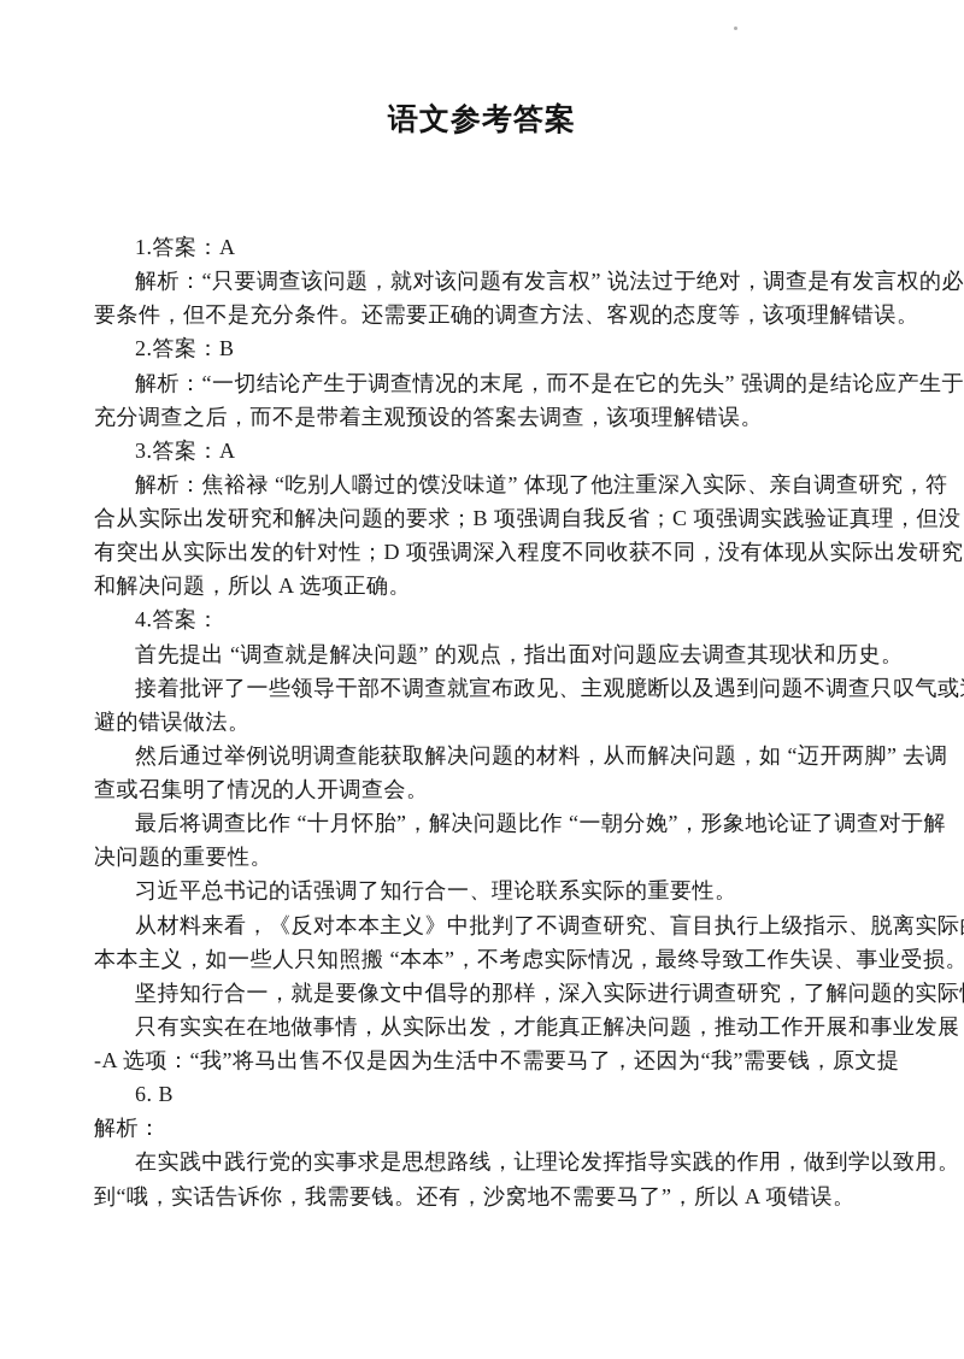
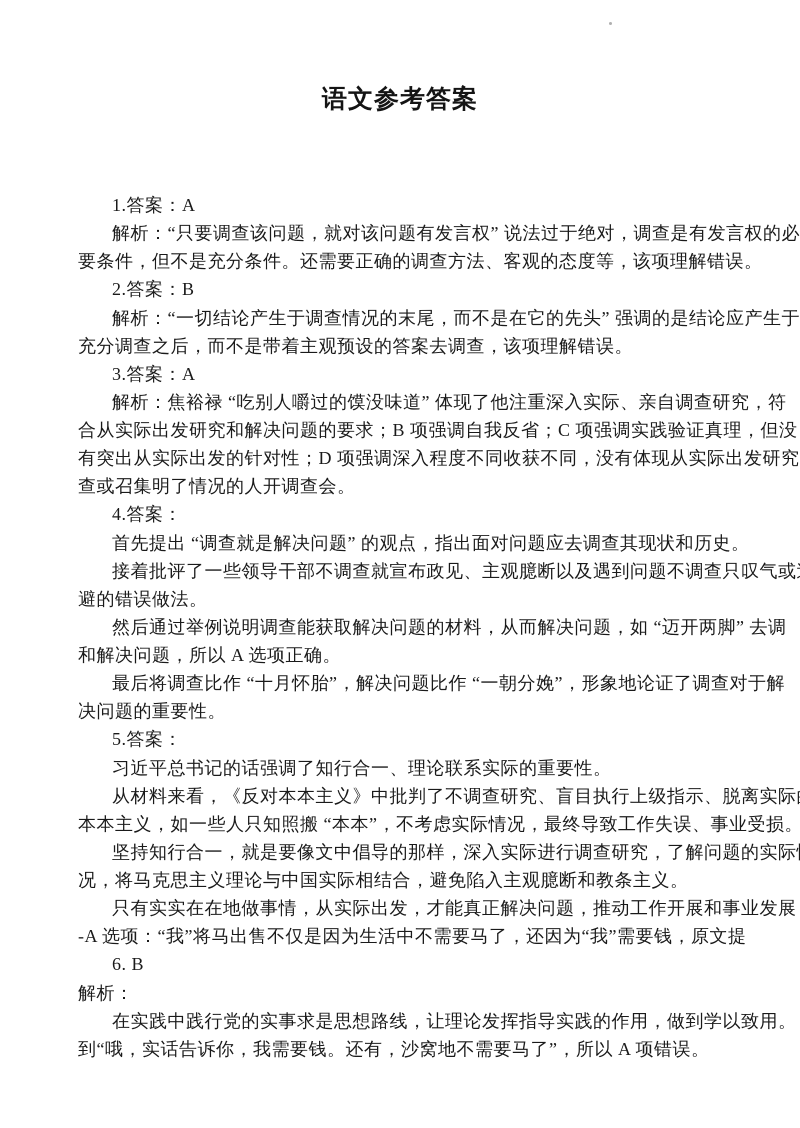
  语文参考答案
  1.答案：A
  解析：“只要调查该问题，就对该问题有发言权” 说法过于绝对，调查是有发言权的必
  要条件，但不是充分条件。还需要正确的调查方法、客观的态度等，该项理解错误。
  2.答案：B
  解析：“一切结论产生于调查情况的末尾，而不是在它的先头” 强调的是结论应产生于
  充分调查之后，而不是带着主观预设的答案去调查，该项理解错误。
  3.答案：A
  解析：焦裕禄 “吃别人嚼过的馍没味道” 体现了他注重深入实际、亲自调查研究，符
  合从实际出发研究和解决问题的要求；B 项强调自我反省；C 项强调实践验证真理，但没
  有突出从实际出发的针对性；D 项强调深入程度不同收获不同，没有体现从实际出发研究
- 和解决问题，所以 A 选项正确。
+ 查或召集明了情况的人开调查会。
  4.答案：
  首先提出 “调查就是解决问题” 的观点，指出面对问题应去调查其现状和历史。
  接着批评了一些领导干部不调查就宣布政见、主观臆断以及遇到问题不调查只叹气或
  避的错误做法。
  然后通过举例说明调查能获取解决问题的材料，从而解决问题，如 “迈开两脚” 去调
- 查或召集明了情况的人开调查会。
+ 和解决问题，所以 A 选项正确。
  最后将调查比作 “十月怀胎”，解决问题比作 “一朝分娩”，形象地论证了调查对于解
  决问题的重要性。
+ 5.答案：
  习近平总书记的话强调了知行合一、理论联系实际的重要性。
  从材料来看，《反对本本主义》中批判了不调查研究、盲目执行上级指示、脱离实际
  本本主义，如一些人只知照搬 “本本”，不考虑实际情况，最终导致工作失误、事业受损。
  坚持知行合一，就是要像文中倡导的那样，深入实际进行调查研究，了解问题的实际
+ 况，将马克思主义理论与中国实际相结合，避免陷入主观臆断和教条主义。
  只有实实在在地做事情，从实际出发，才能真正解决问题，推动工作开展和事业发展
  -A 选项：“我”将马出售不仅是因为生活中不需要马了，还因为“我”需要钱，原文提
  6. B
  解析：
  在实践中践行党的实事求是思想路线，让理论发挥指导实践的作用，做到学以致用。
  到“哦，实话告诉你，我需要钱。还有，沙窝地不需要马了”，所以 A 项错误。
